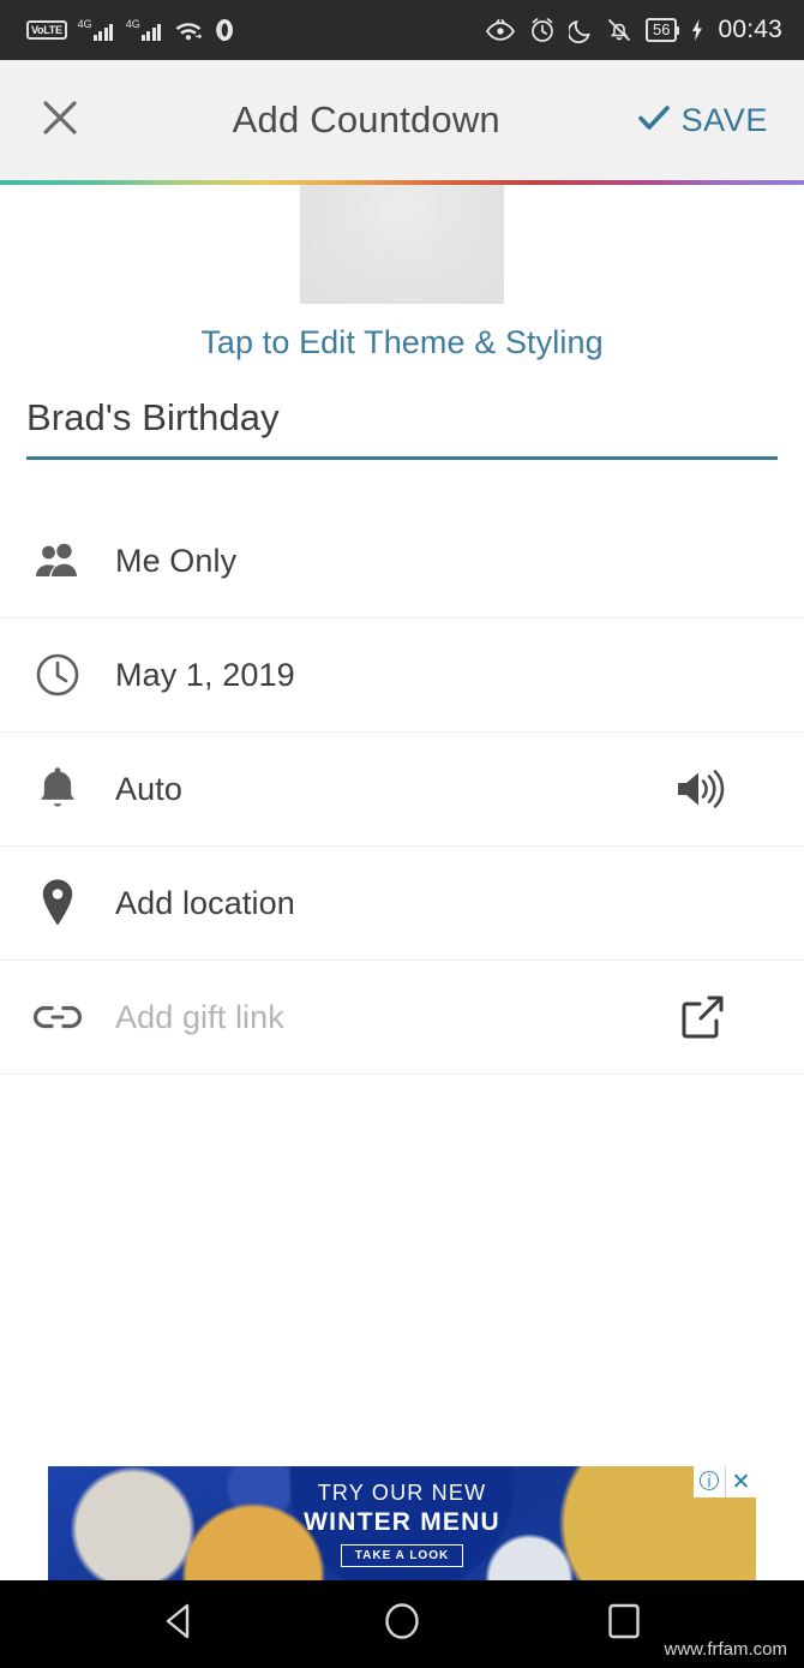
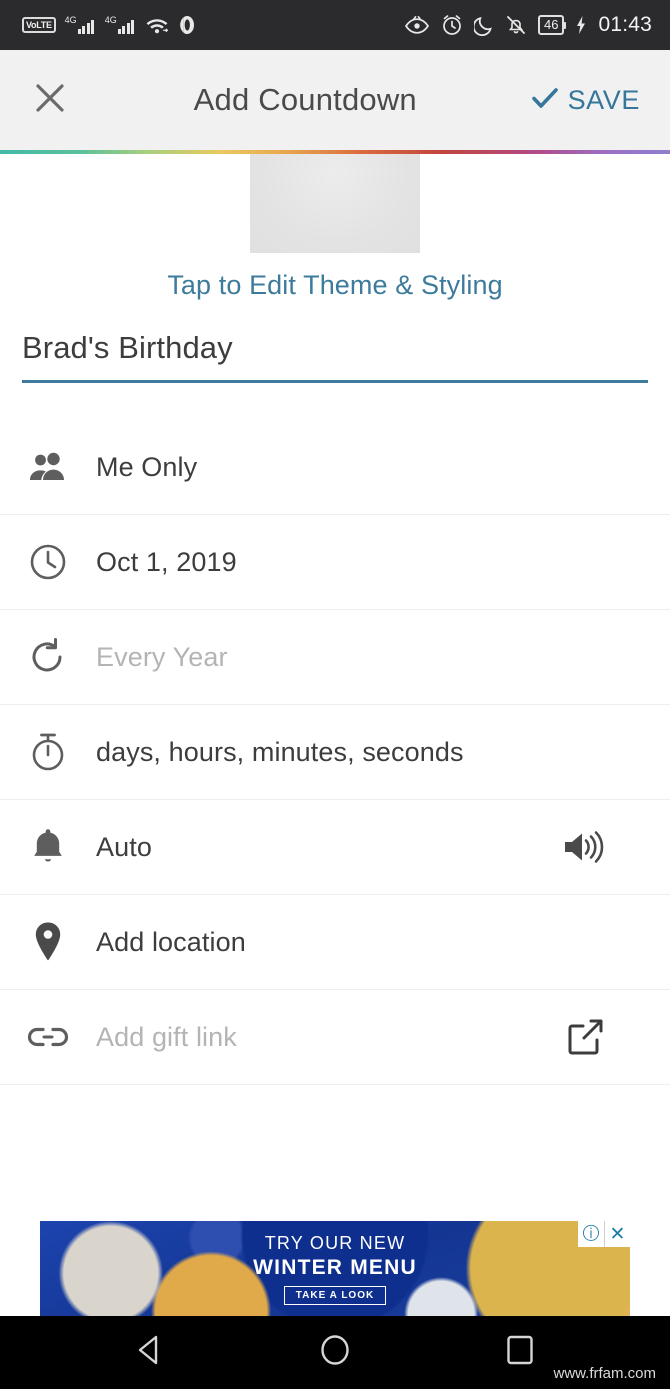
  VoLTE
  4G
  4G
- 56
+ 46
- 00:43
+ 01:43
  Add Countdown
  SAVE
  Tap to Edit Theme & Styling
  Brad's Birthday
  Me Only
- May 1, 2019
+ Oct 1, 2019
+ Every Year
+ days, hours, minutes, seconds
  Auto
  Add location
  Add gift link
  TRY OUR NEW
  WINTER MENU
  TAKE A LOOK
  ⓘ
  ✕
  www.frfam.com
